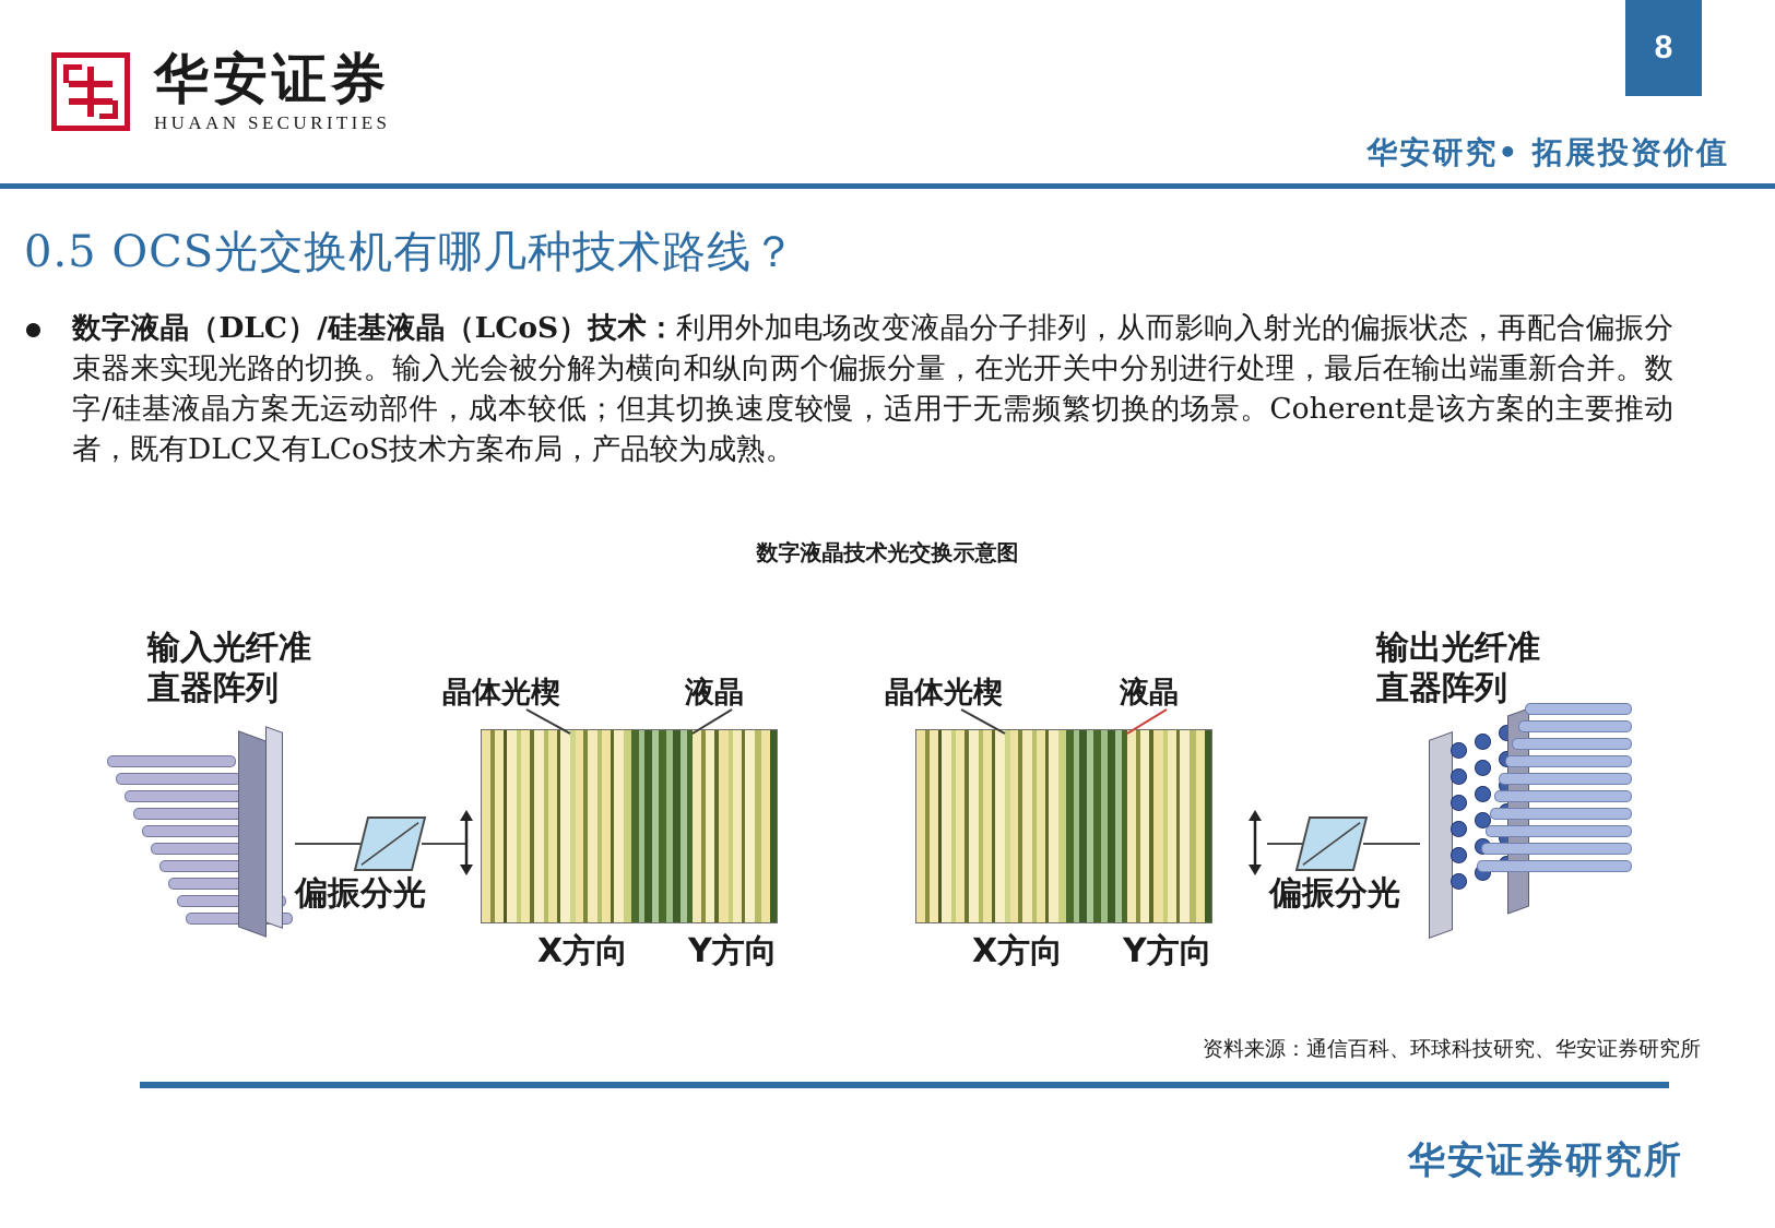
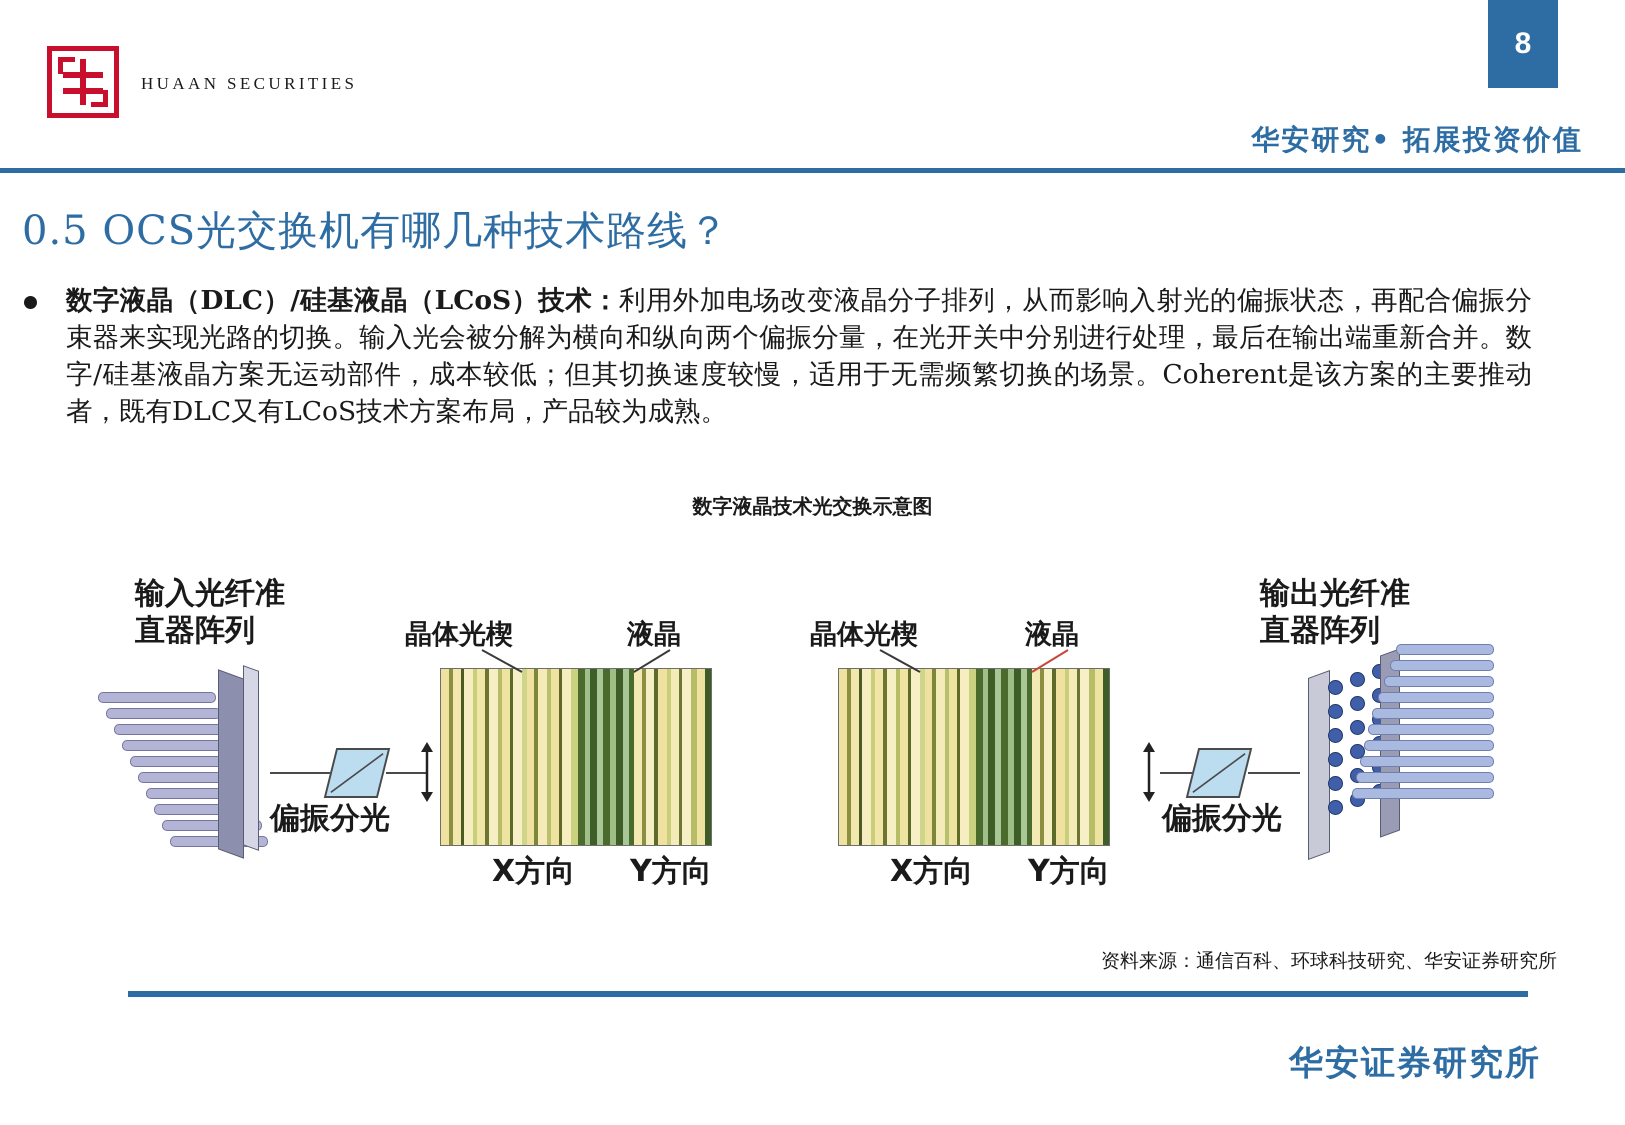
  8
- 华安证券
  HUAAN SECURITIES
  华安研究• 拓展投资价值
  0.5 OCS光交换机有哪几种技术路线？
  数字液晶（DLC）/硅基液晶（LCoS）技术：利用外加电场改变液晶分子排列，从而影响入射光的偏振状态，再配合偏振分束器来实现光路的切换。输入光会被分解为横向和纵向两个偏振分量，在光开关中分别进行处理，最后在输出端重新合并。数字/硅基液晶方案无运动部件，成本较低；但其切换速度较慢，适用于无需频繁切换的场景。Coherent是该方案的主要推动者，既有DLC又有LCoS技术方案布局，产品较为成熟。
  数字液晶技术光交换示意图
  输入光纤准
  直器阵列
  偏振分光
  晶体光楔
  液晶
  X方向
  Y方向
  晶体光楔
  液晶
  X方向
  Y方向
  偏振分光
  输出光纤准
  直器阵列
  资料来源：通信百科、环球科技研究、华安证券研究所
  华安证券研究所
